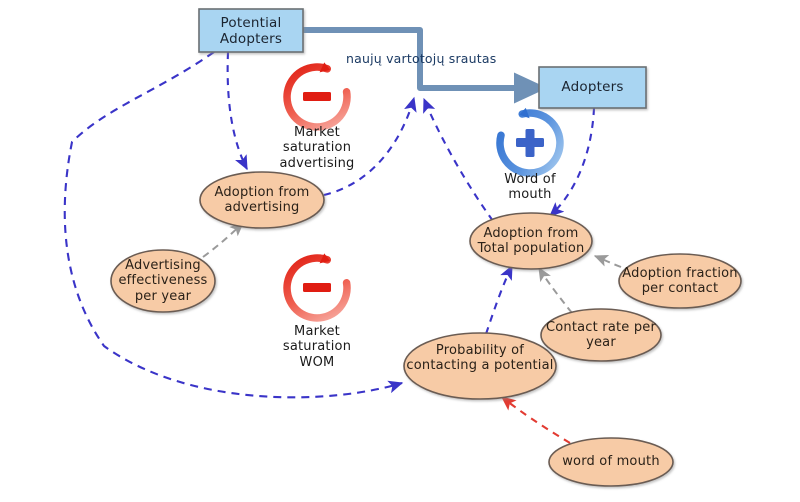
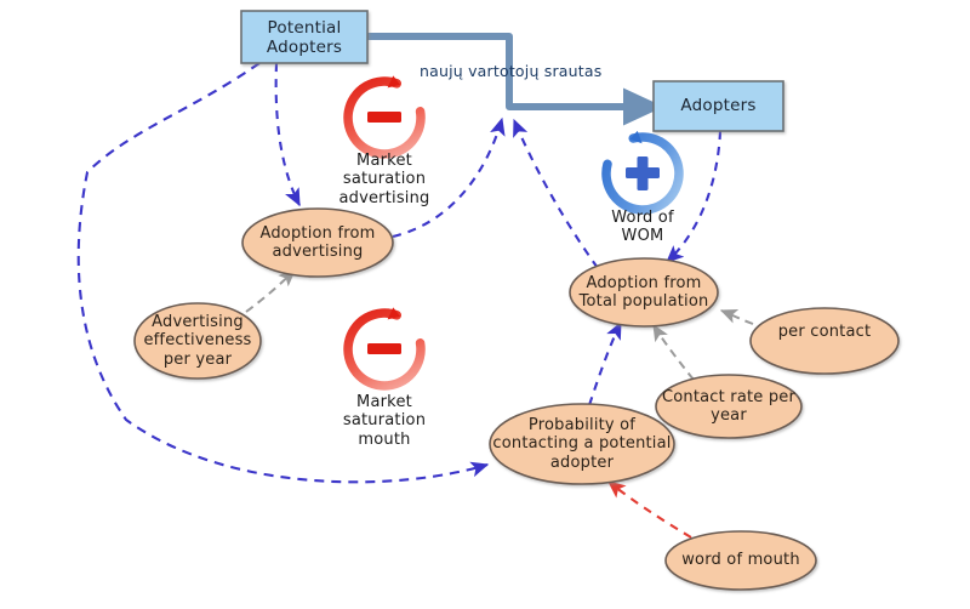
  Potential
  Adopters
  Adopters
  naujų vartotojų srautas
  Adoption from
  advertising
  Advertising
  effectiveness
  per year
  Adoption from
  Total population
- Adoption fraction
  per contact
  Contact rate per
  year
  Probability of
  contacting a potential
+ adopter
  word of mouth
  Market
  saturation
  advertising
  Word of
- mouth
+ WOM
  Market
  saturation
- WOM
+ mouth
